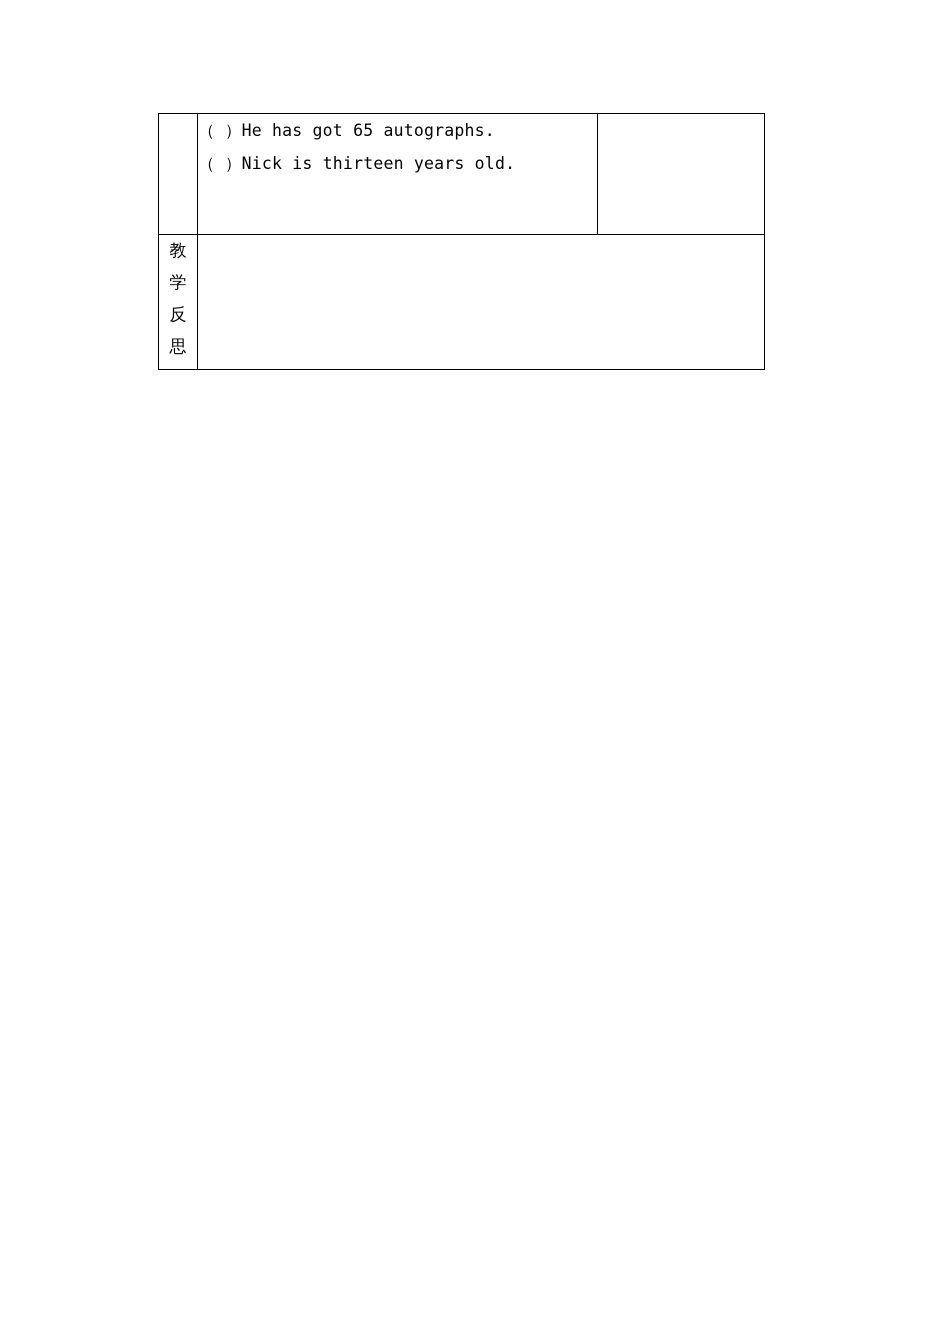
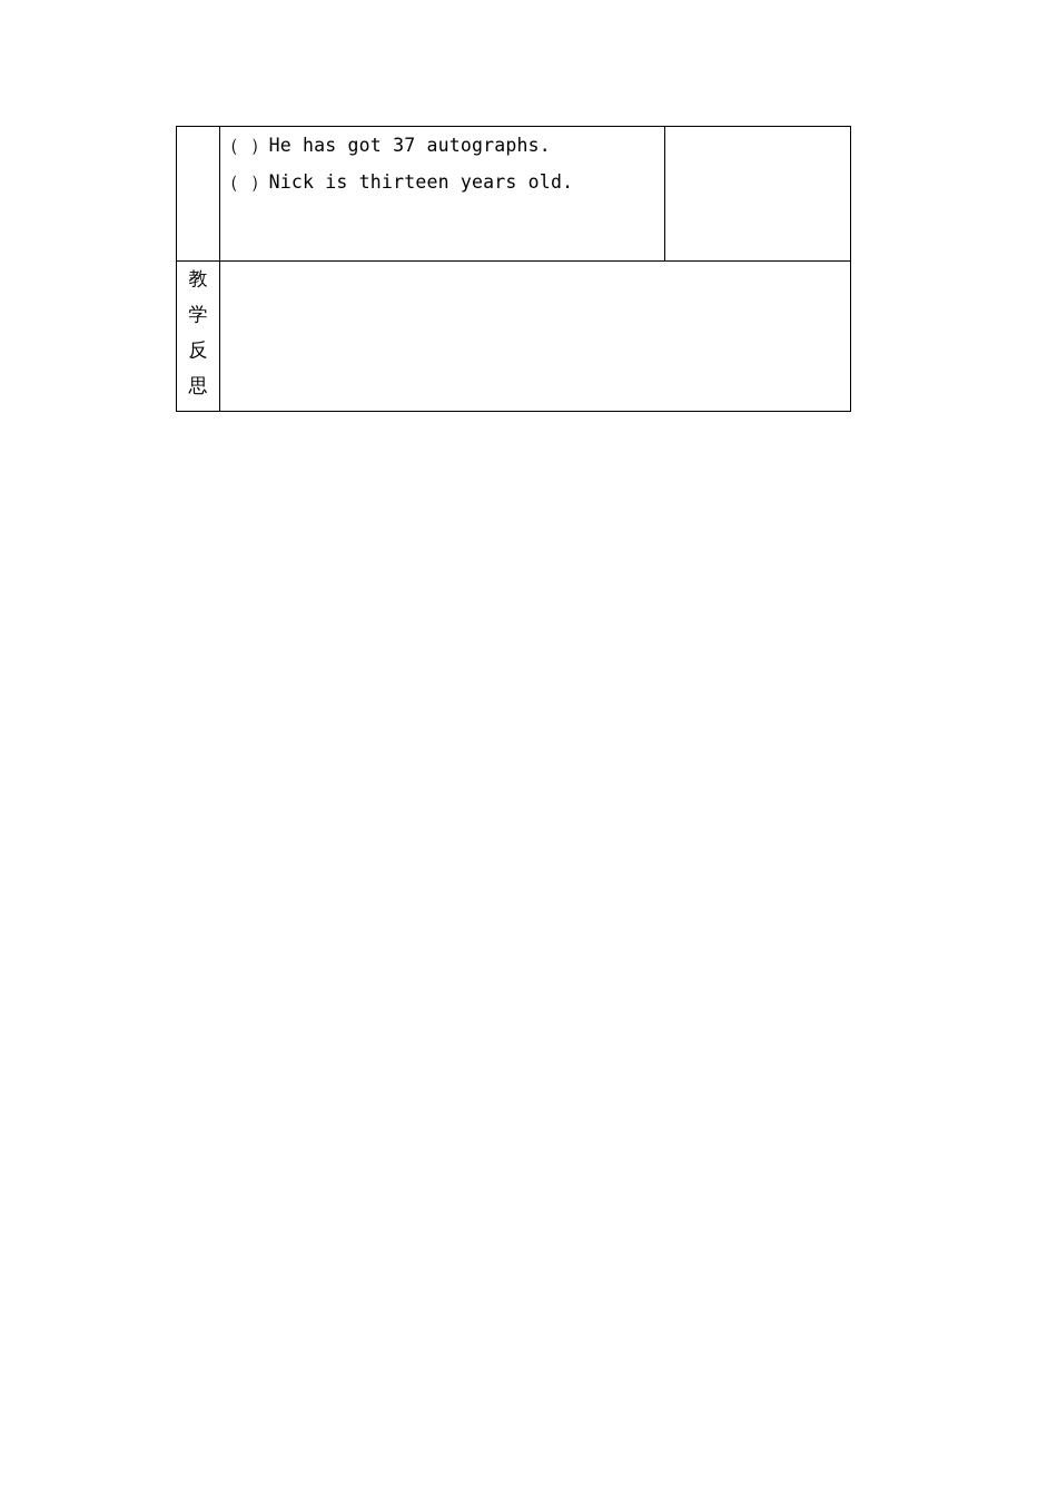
- 	（ ）He has got 65 autographs. （ ）Nick is thirteen years old.
+ 	（ ）He has got 37 autographs. （ ）Nick is thirteen years old.
  教 学 反 思
